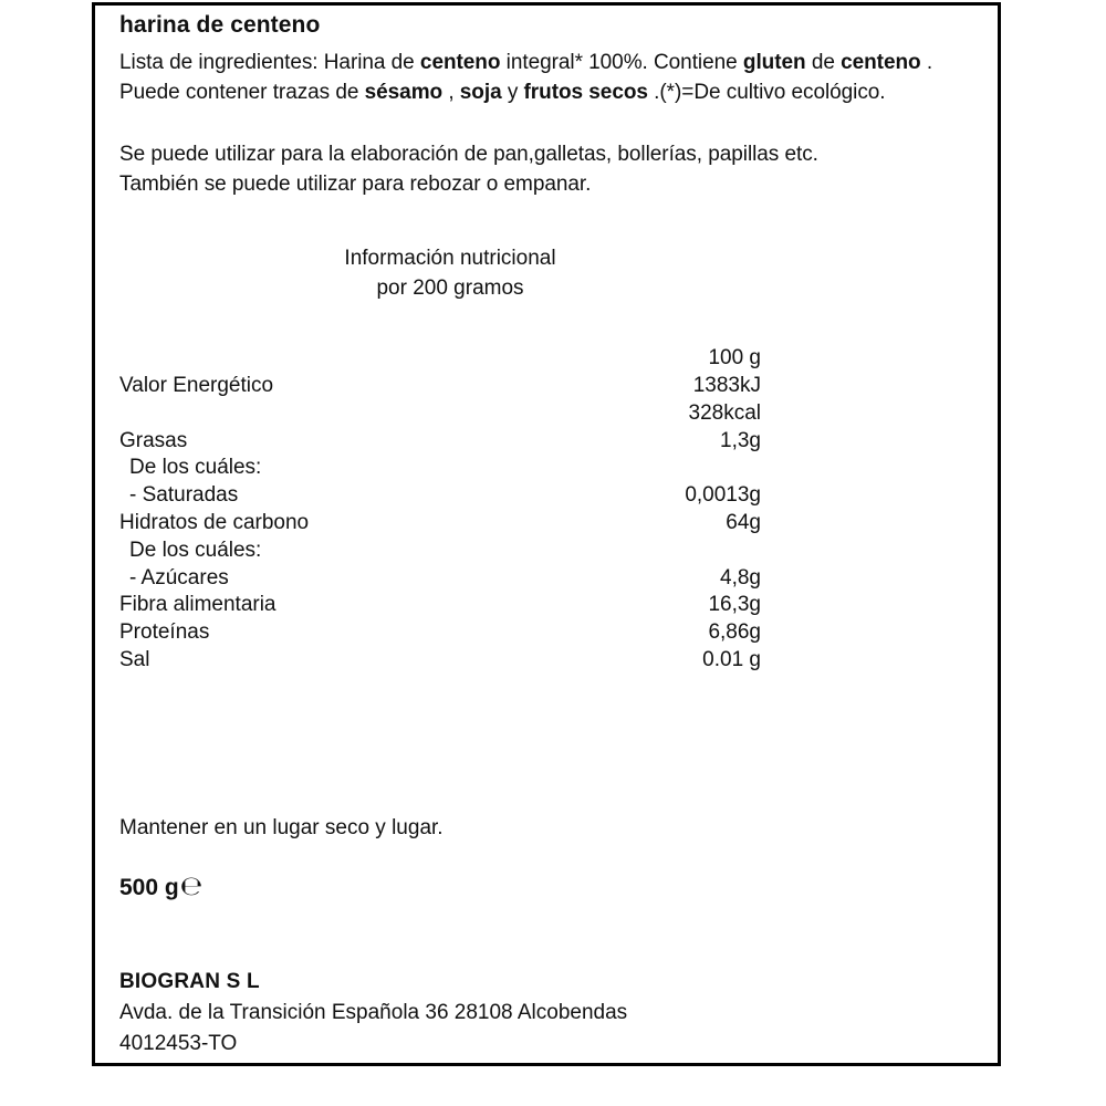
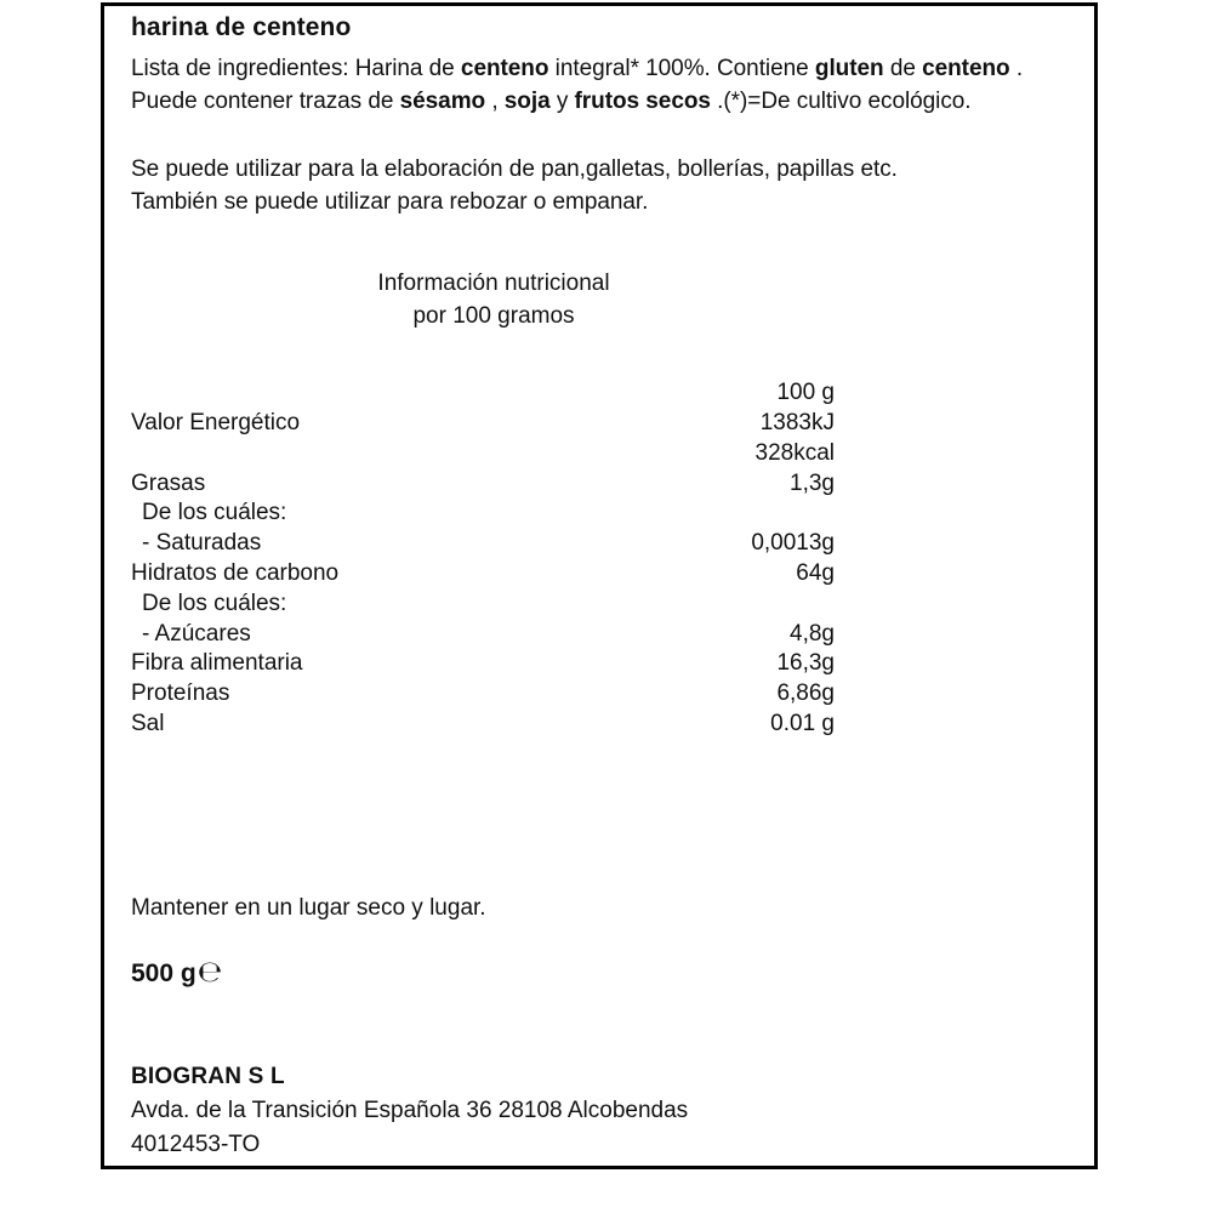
  harina de centeno
  Lista de ingredientes: Harina de centeno integral* 100%. Contiene gluten de centeno . Puede contener trazas de sésamo , soja y frutos secos .(*)=De cultivo ecológico.
  Se puede utilizar para la elaboración de pan,galletas, bollerías, papillas etc.
  También se puede utilizar para rebozar o empanar.
  Información nutricional
- por 200 gramos
+ por 100 gramos
  	100 g
  Valor Energético	1383kJ
  	328kcal
  Grasas	1,3g
  De los cuáles:
  - Saturadas	0,0013g
  Hidratos de carbono	64g
  De los cuáles:
  - Azúcares	4,8g
  Fibra alimentaria	16,3g
  Proteínas	6,86g
  Sal	0.01 g
  Mantener en un lugar seco y lugar.
  500 g
  ℮
  BIOGRAN S L
  Avda. de la Transición Española 36 28108 Alcobendas
  4012453-TO
